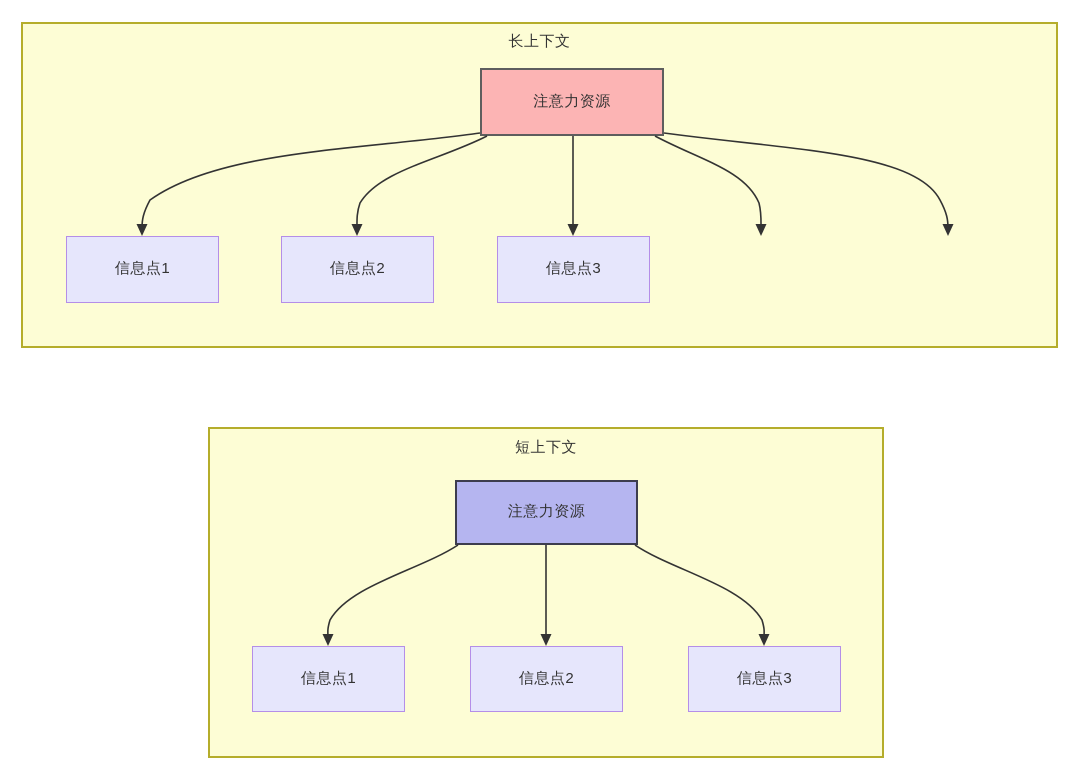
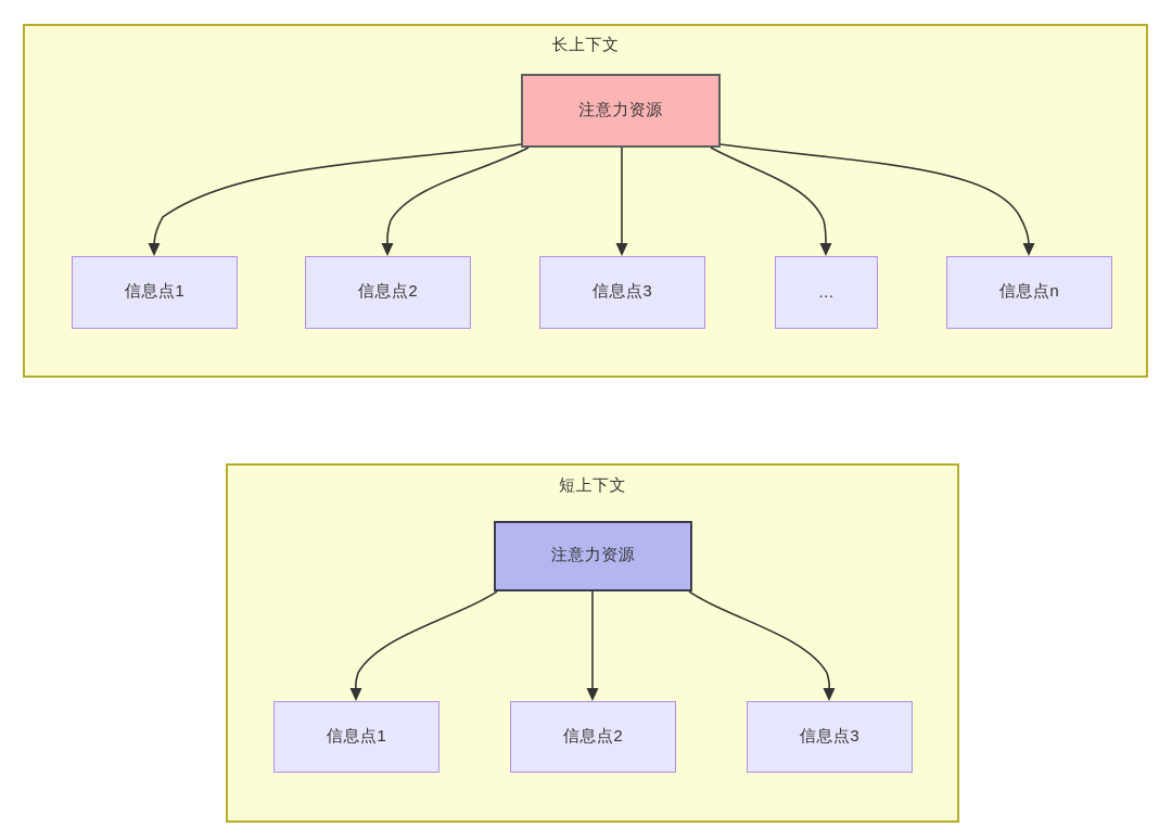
  长上下文
  注意力资源
  信息点1
  信息点2
  信息点3
+ ...
+ 信息点n
  短上下文
  注意力资源
  信息点1
  信息点2
  信息点3
